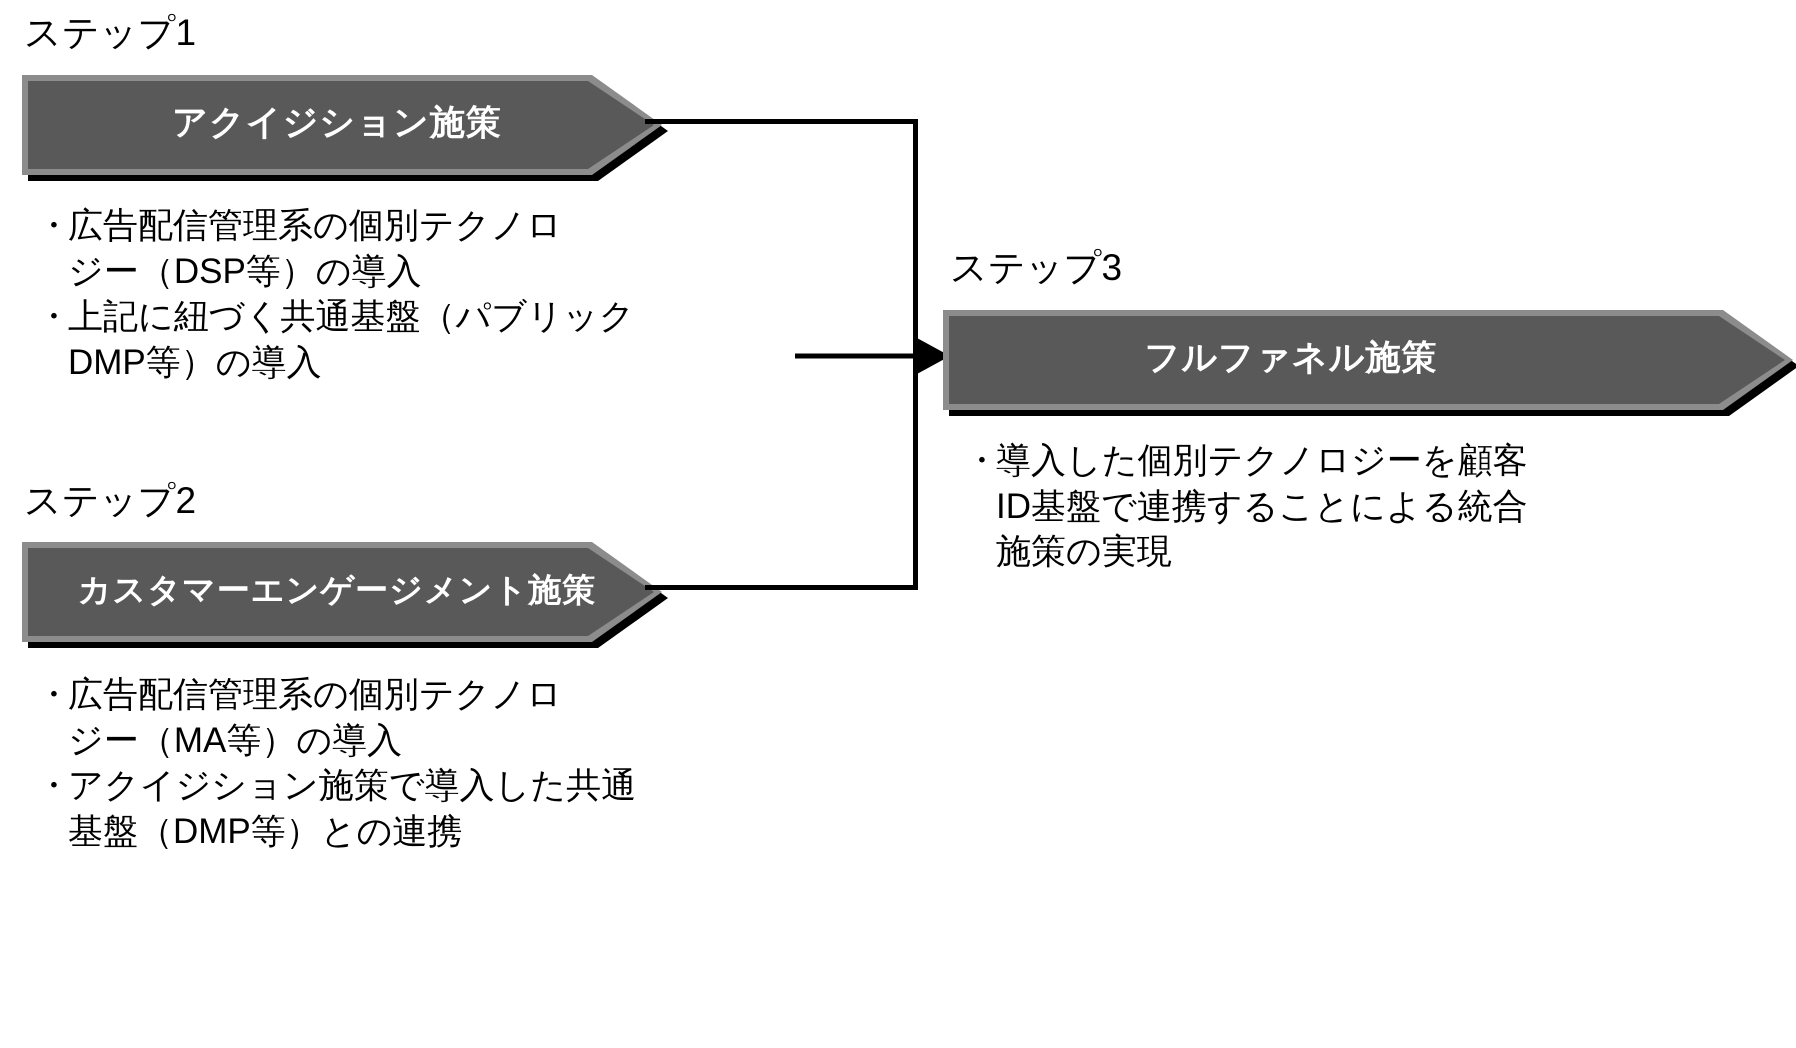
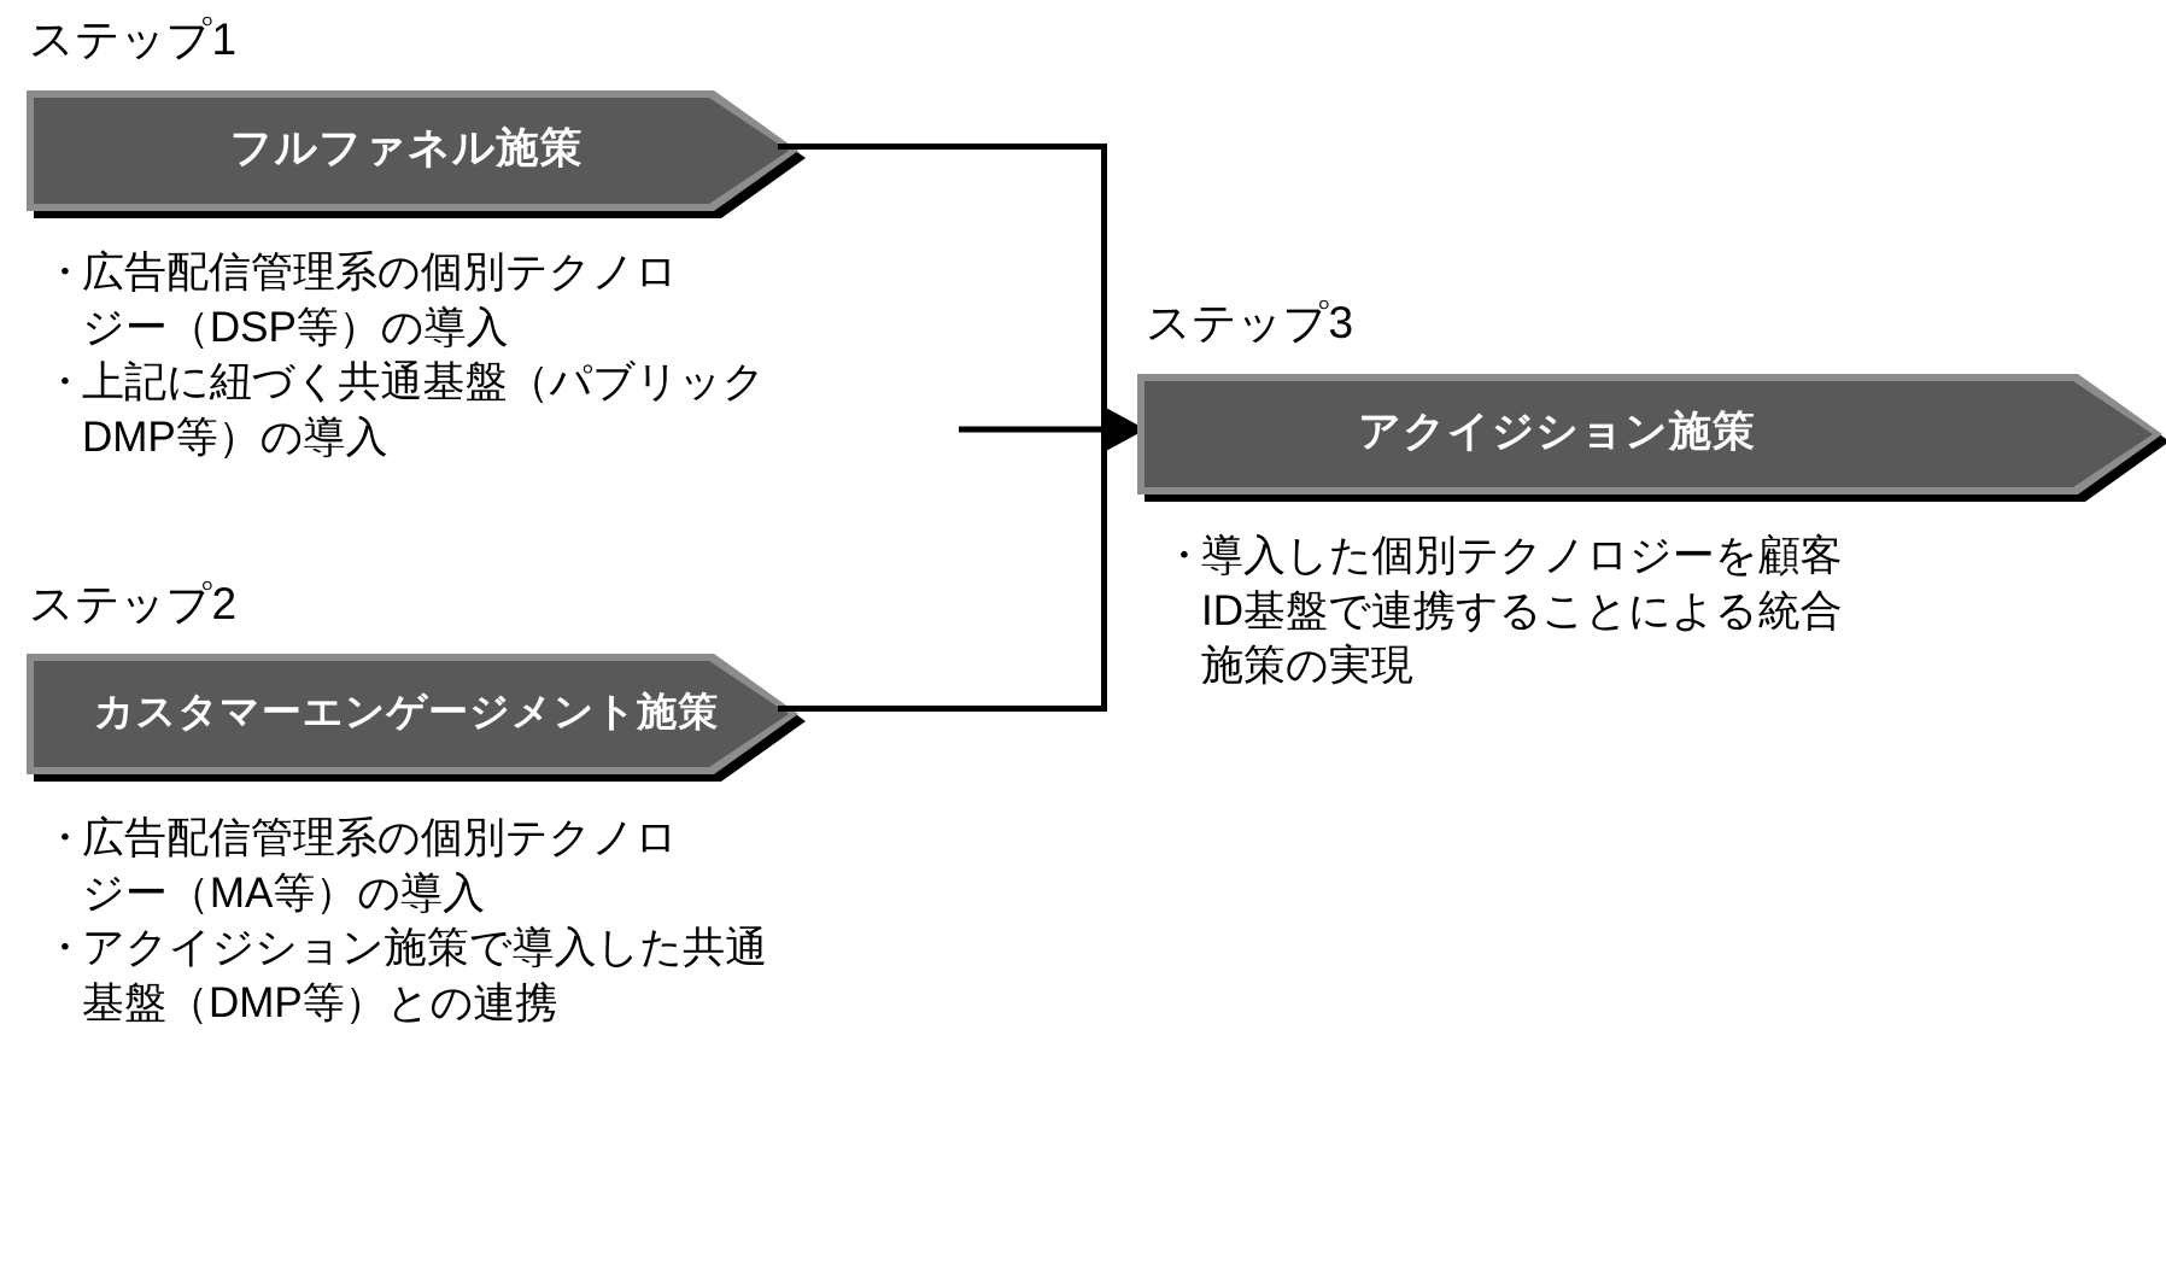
  ステップ1
- アクイジション施策
+ フルファネル施策
  広告配信管理系の個別テクノロ
  ジー（DSP等）の導入
  上記に紐づく共通基盤（パブリック
  DMP等）の導入
  ステップ2
  カスタマーエンゲージメント施策
  広告配信管理系の個別テクノロ
  ジー（MA等）の導入
  アクイジション施策で導入した共通
  基盤（DMP等）との連携
  ステップ3
- フルファネル施策
+ アクイジション施策
  導入した個別テクノロジーを顧客
  ID基盤で連携することによる統合
  施策の実現
